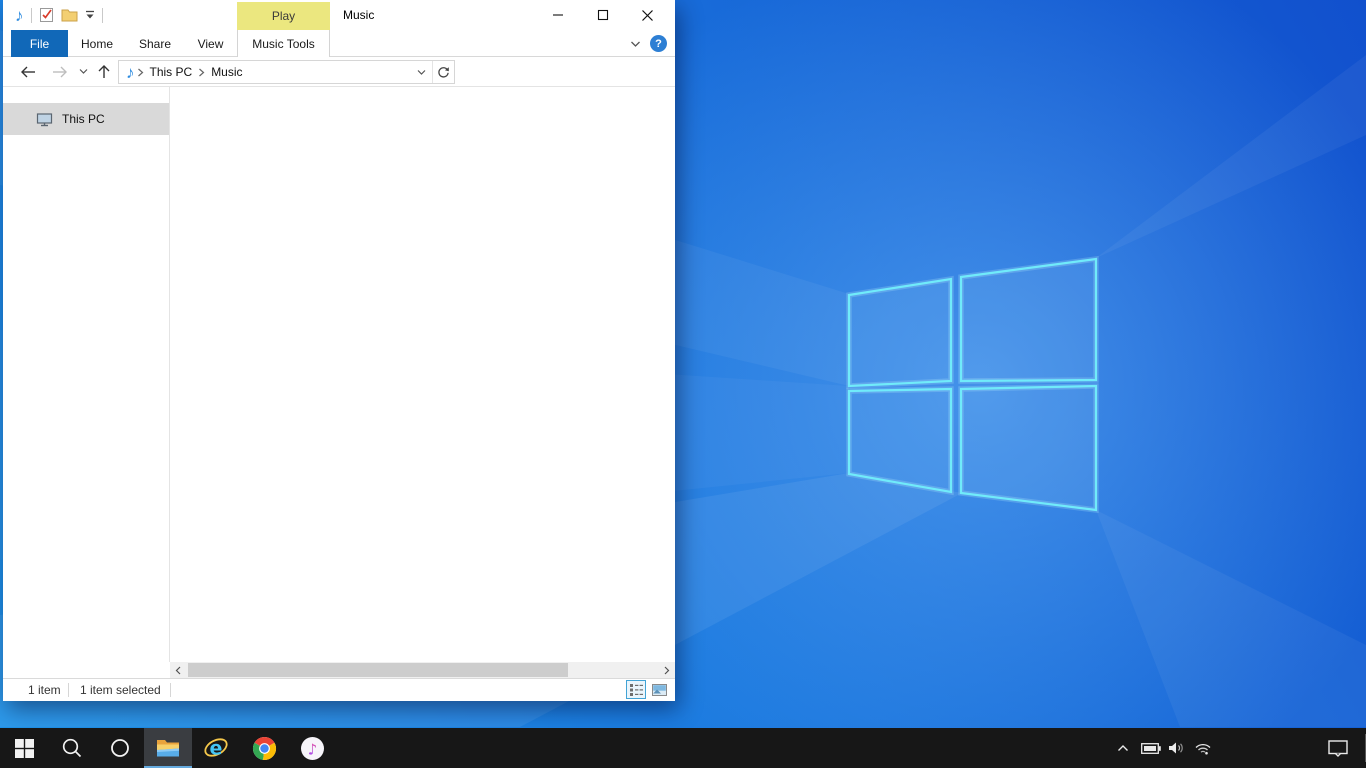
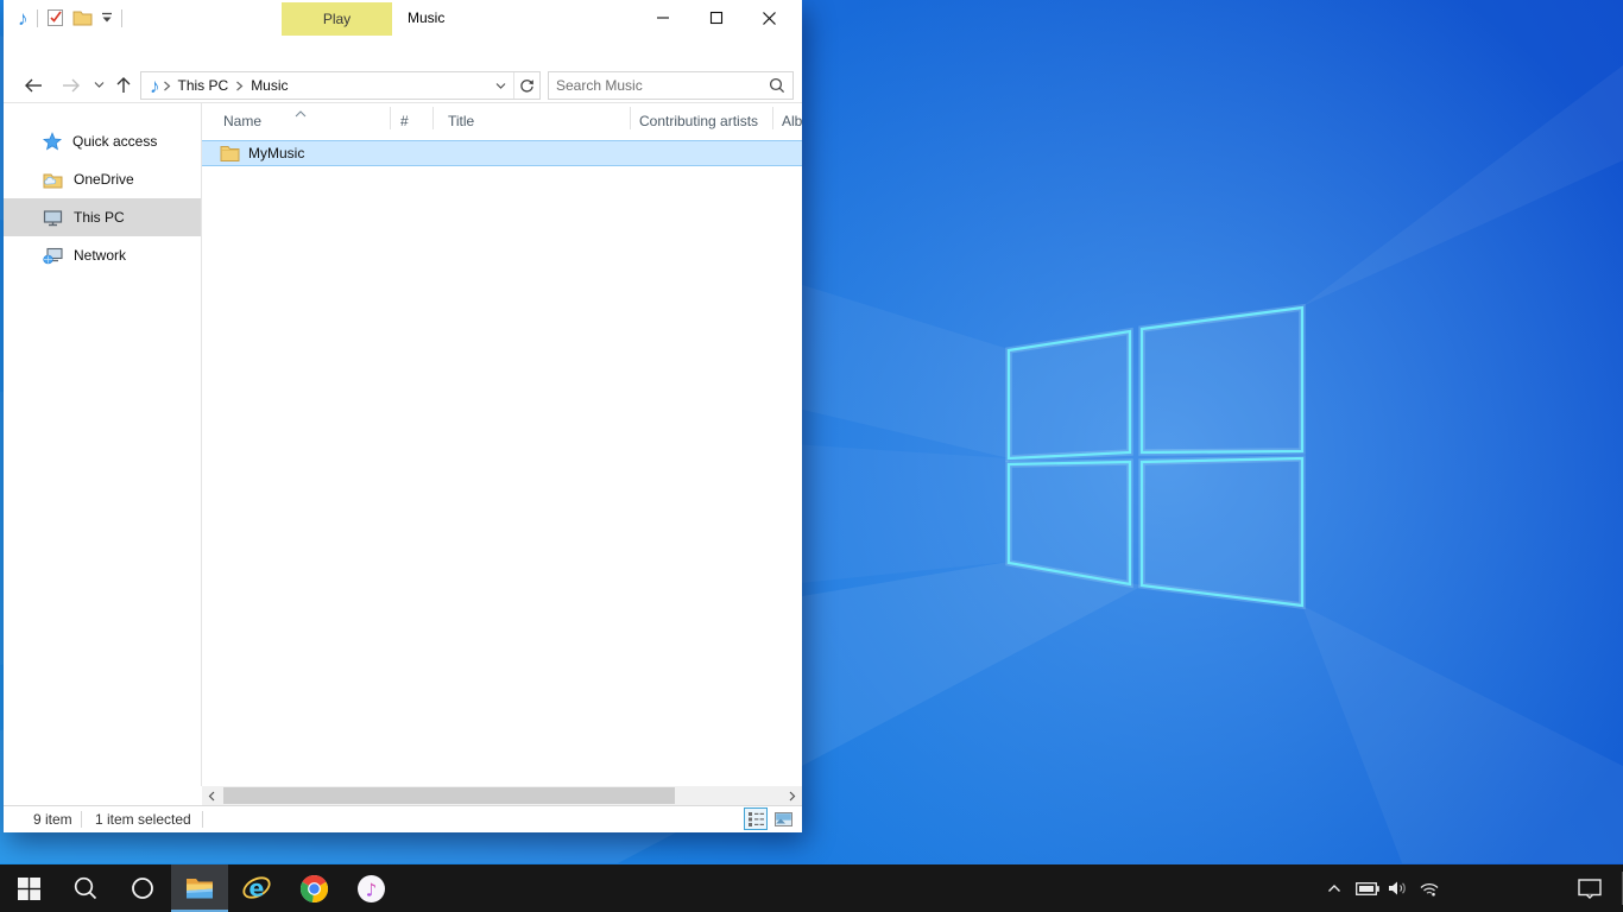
  ♪
  Play
  Music
- File
- Home
- Share
- View
- Music Tools
- ?
  ♪
  This PC
  Music
+ Search Music
+ Quick access
+ OneDrive
  This PC
+ Network
+ Name
+ #
+ Title
+ Contributing artists
+ Alb
+ MyMusic
- 1 item
+ 9 item
  1 item selected
  e
  ♪
